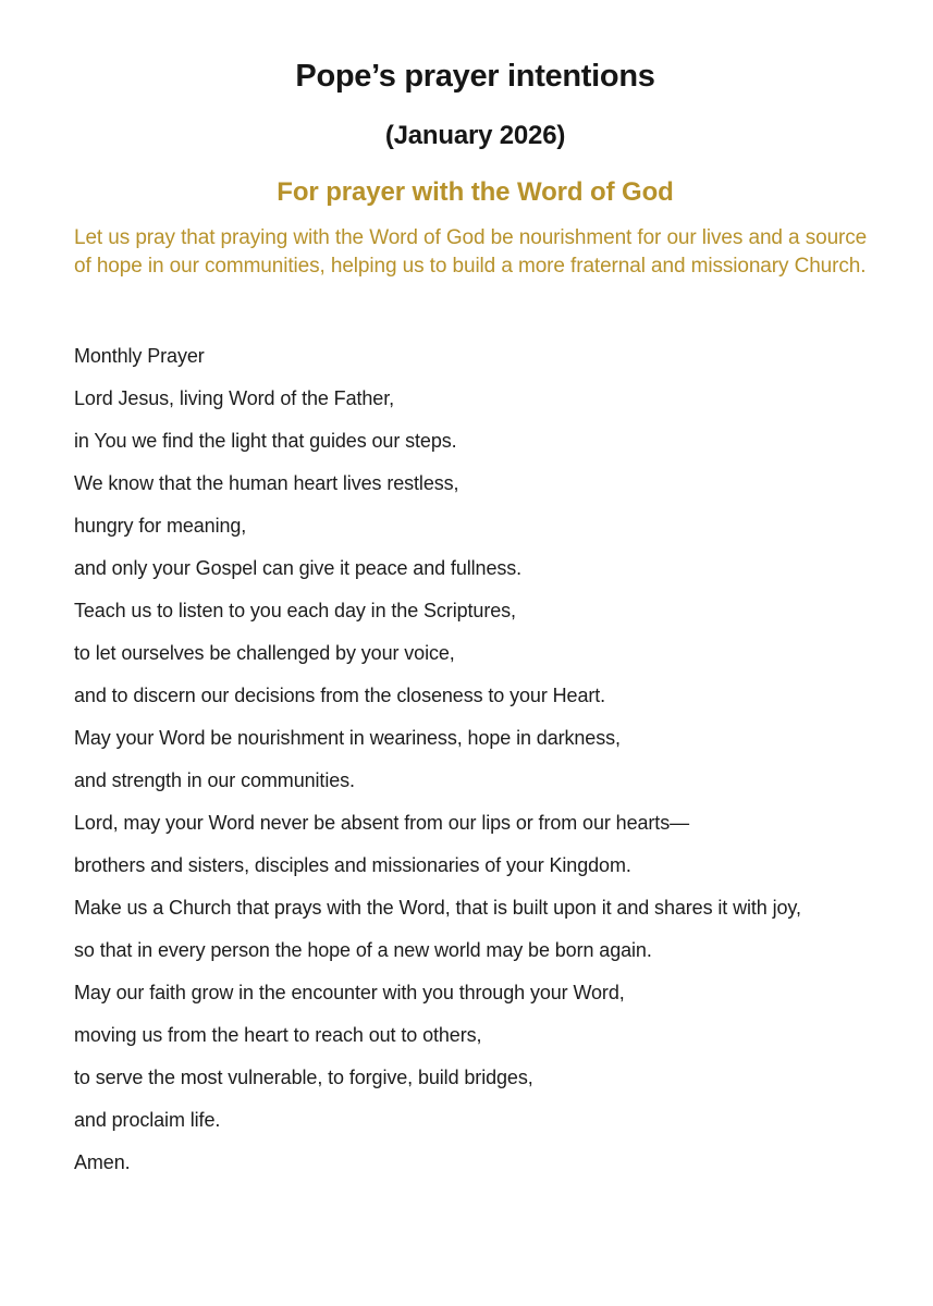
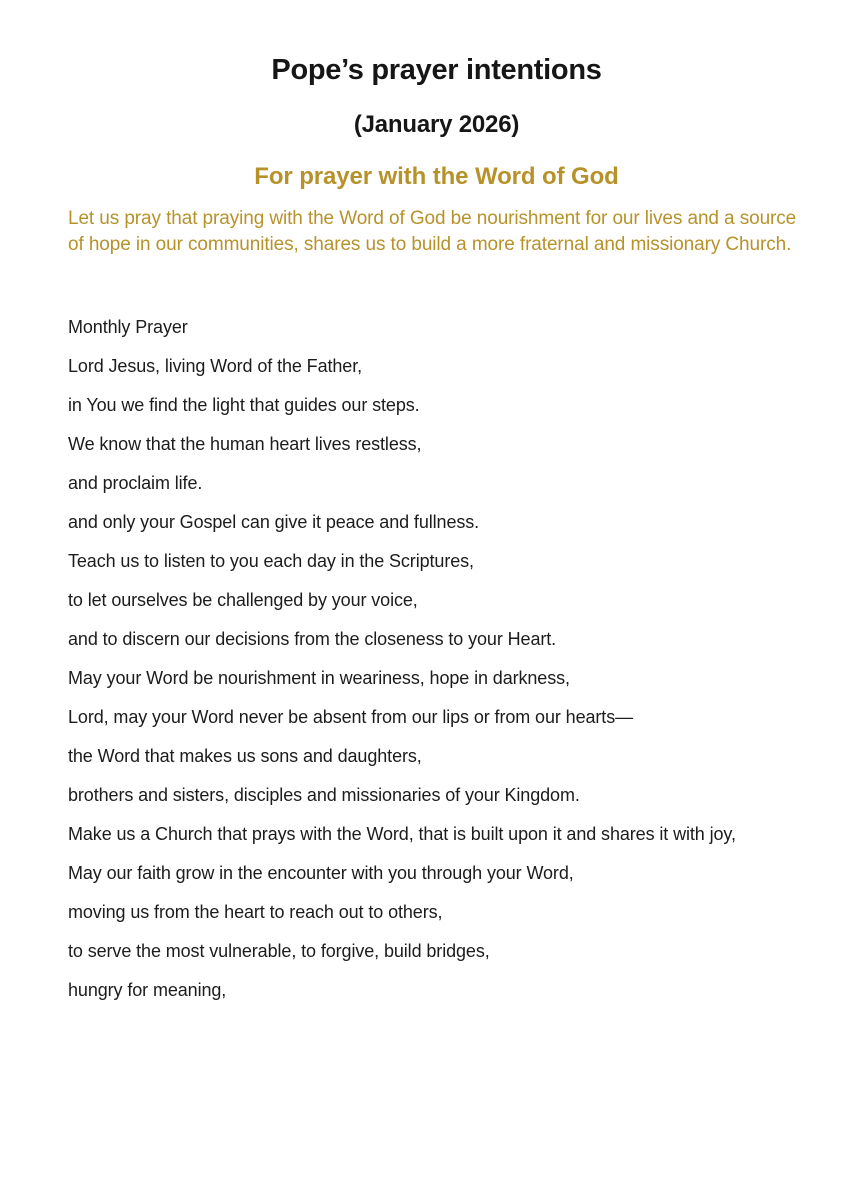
  Pope’s prayer intentions
  (January 2026)
  For prayer with the Word of God
- Let us pray that praying with the Word of God be nourishment for our lives and a source of hope in our communities, helping us to build a more fraternal and missionary Church.
+ Let us pray that praying with the Word of God be nourishment for our lives and a source of hope in our communities, shares us to build a more fraternal and missionary Church.
  Monthly Prayer
  Lord Jesus, living Word of the Father,
  in You we find the light that guides our steps.
  We know that the human heart lives restless,
- hungry for meaning,
+ and proclaim life.
  and only your Gospel can give it peace and fullness.
  Teach us to listen to you each day in the Scriptures,
  to let ourselves be challenged by your voice,
  and to discern our decisions from the closeness to your Heart.
  May your Word be nourishment in weariness, hope in darkness,
- and strength in our communities.
  Lord, may your Word never be absent from our lips or from our hearts—
+ the Word that makes us sons and daughters,
  brothers and sisters, disciples and missionaries of your Kingdom.
  Make us a Church that prays with the Word, that is built upon it and shares it with joy,
- so that in every person the hope of a new world may be born again.
  May our faith grow in the encounter with you through your Word,
  moving us from the heart to reach out to others,
  to serve the most vulnerable, to forgive, build bridges,
- and proclaim life.
+ hungry for meaning,
- Amen.
